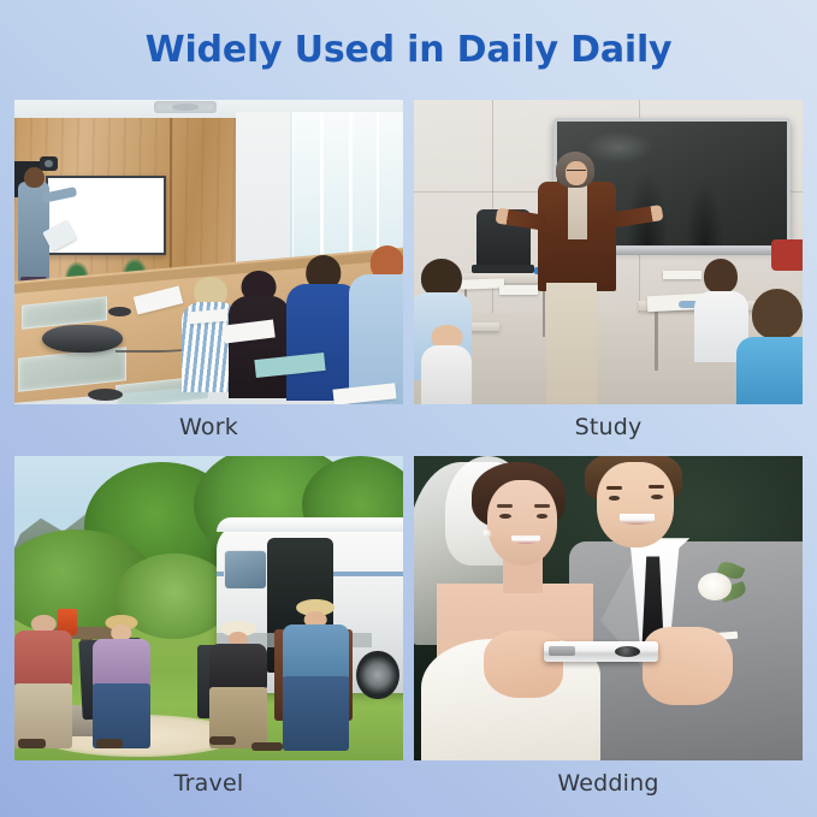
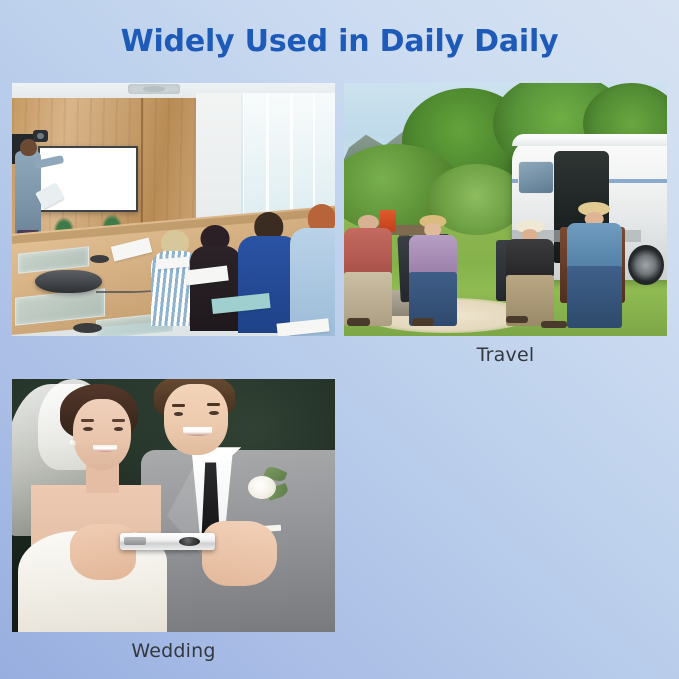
  Widely Used in Daily Daily
- Work
- Study
  Travel
  Wedding
